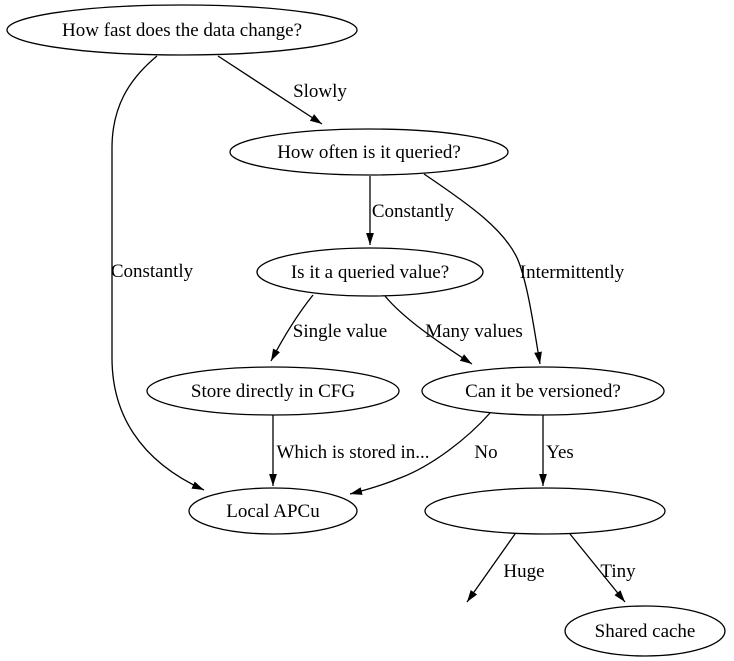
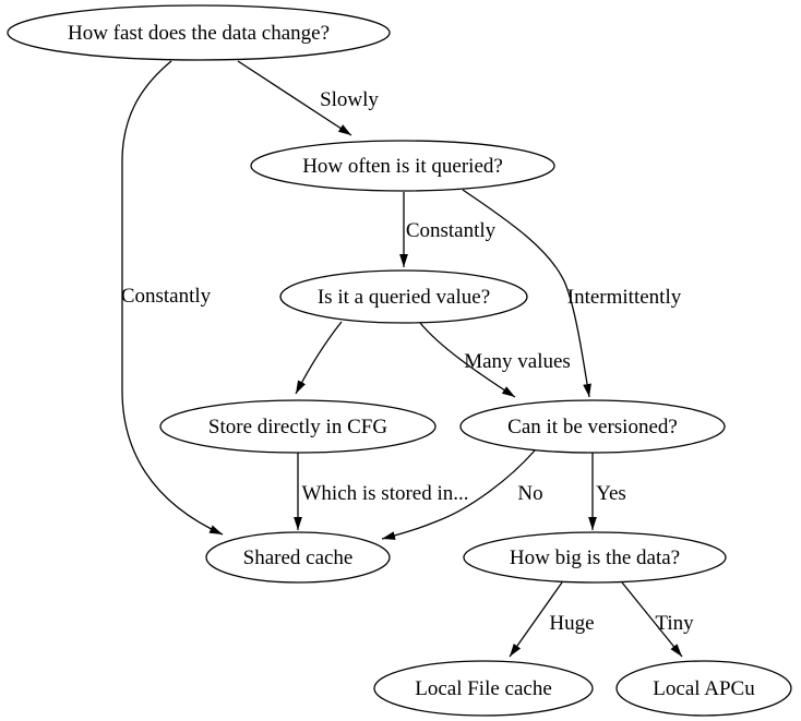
  Slowly
  Constantly
  Constantly
  Intermittently
- Single value
  Many values
  Which is stored in...
  No
  Yes
  Huge
  Tiny
  How fast does the data change?
  How often is it queried?
  Is it a queried value?
  Store directly in CFG
  Can it be versioned?
- Local APCu
+ Shared cache
+ How big is the data?
+ Local File cache
- Shared cache
+ Local APCu
